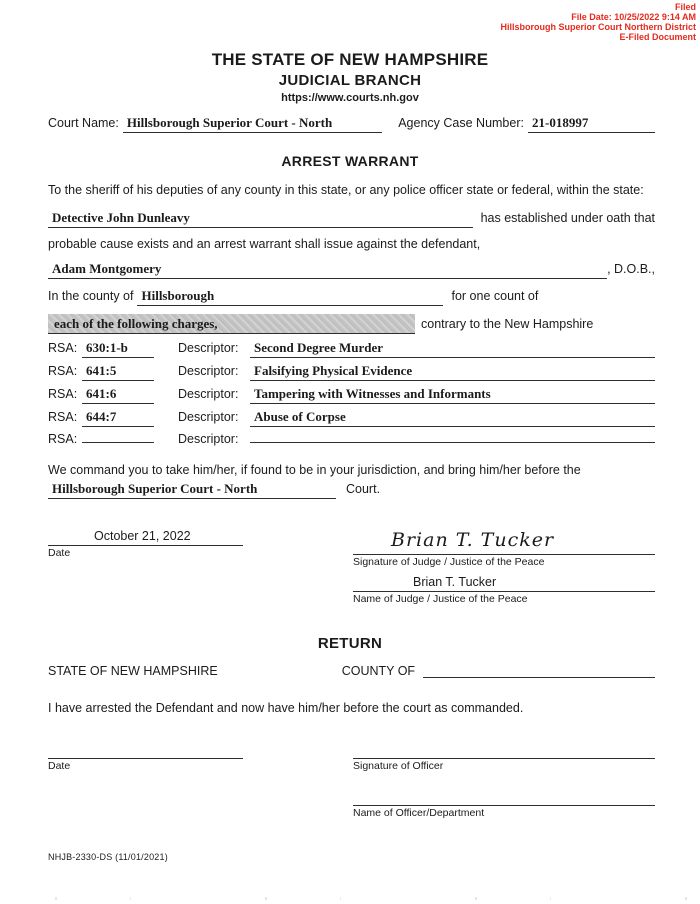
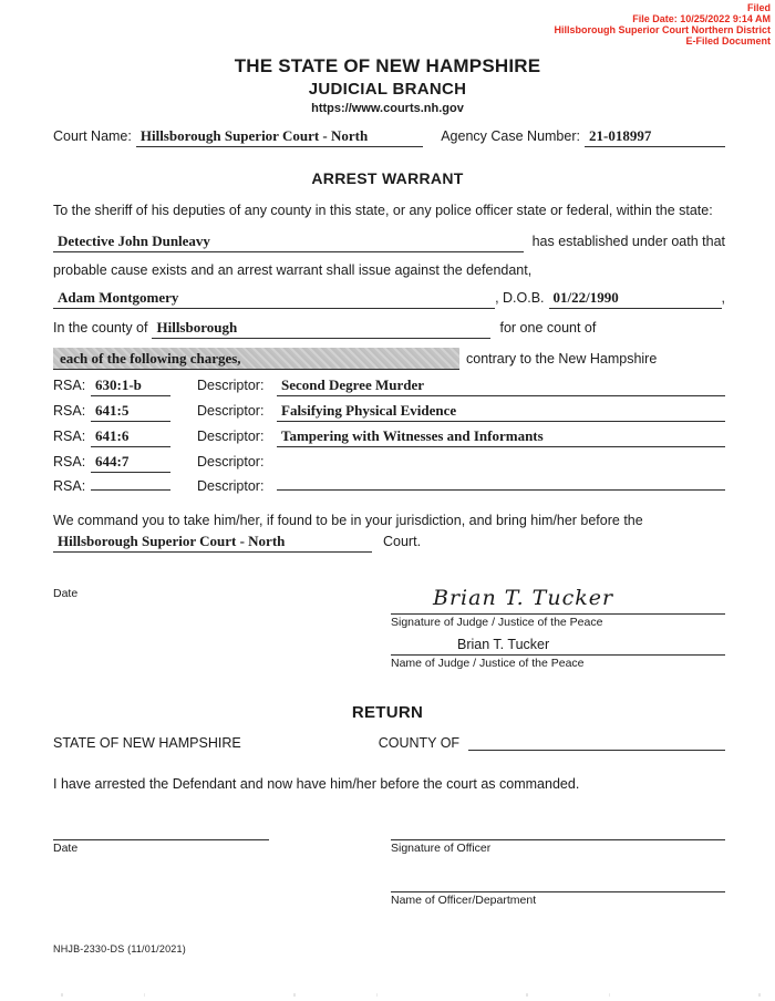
  Filed
  File Date: 10/25/2022 9:14 AM
  Hillsborough Superior Court Northern District
  E-Filed Document
  THE STATE OF NEW HAMPSHIRE
  JUDICIAL BRANCH
  https://www.courts.nh.gov
  Court Name:
  Hillsborough Superior Court - North
  Agency Case Number:
  21-018997
  ARREST WARRANT
  To the sheriff of his deputies of any county in this state, or any police officer state or federal, within the state:
  Detective John Dunleavy
  has established under oath that
  probable cause exists and an arrest warrant shall issue against the defendant,
  Adam Montgomery
  , D.O.B.
+ 01/22/1990
  ,
  In the county of
  Hillsborough
  for one count of
  each of the following charges,
  contrary to the New Hampshire
  RSA:
  630:1-b
  Descriptor:
  Second Degree Murder
  RSA:
  641:5
  Descriptor:
  Falsifying Physical Evidence
  RSA:
  641:6
  Descriptor:
  Tampering with Witnesses and Informants
  RSA:
  644:7
  Descriptor:
- Abuse of Corpse
  RSA:
  Descriptor:
  We command you to take him/her, if found to be in your jurisdiction, and bring him/her before the
  Hillsborough Superior Court - North
  Court.
- October 21, 2022
  Date
  Brian T. Tucker
  Signature of Judge / Justice of the Peace
  Brian T. Tucker
  Name of Judge / Justice of the Peace
  RETURN
  STATE OF NEW HAMPSHIRE
  COUNTY OF
  I have arrested the Defendant and now have him/her before the court as commanded.
  Date
  Signature of Officer
  Name of Officer/Department
  NHJB-2330-DS (11/01/2021)
